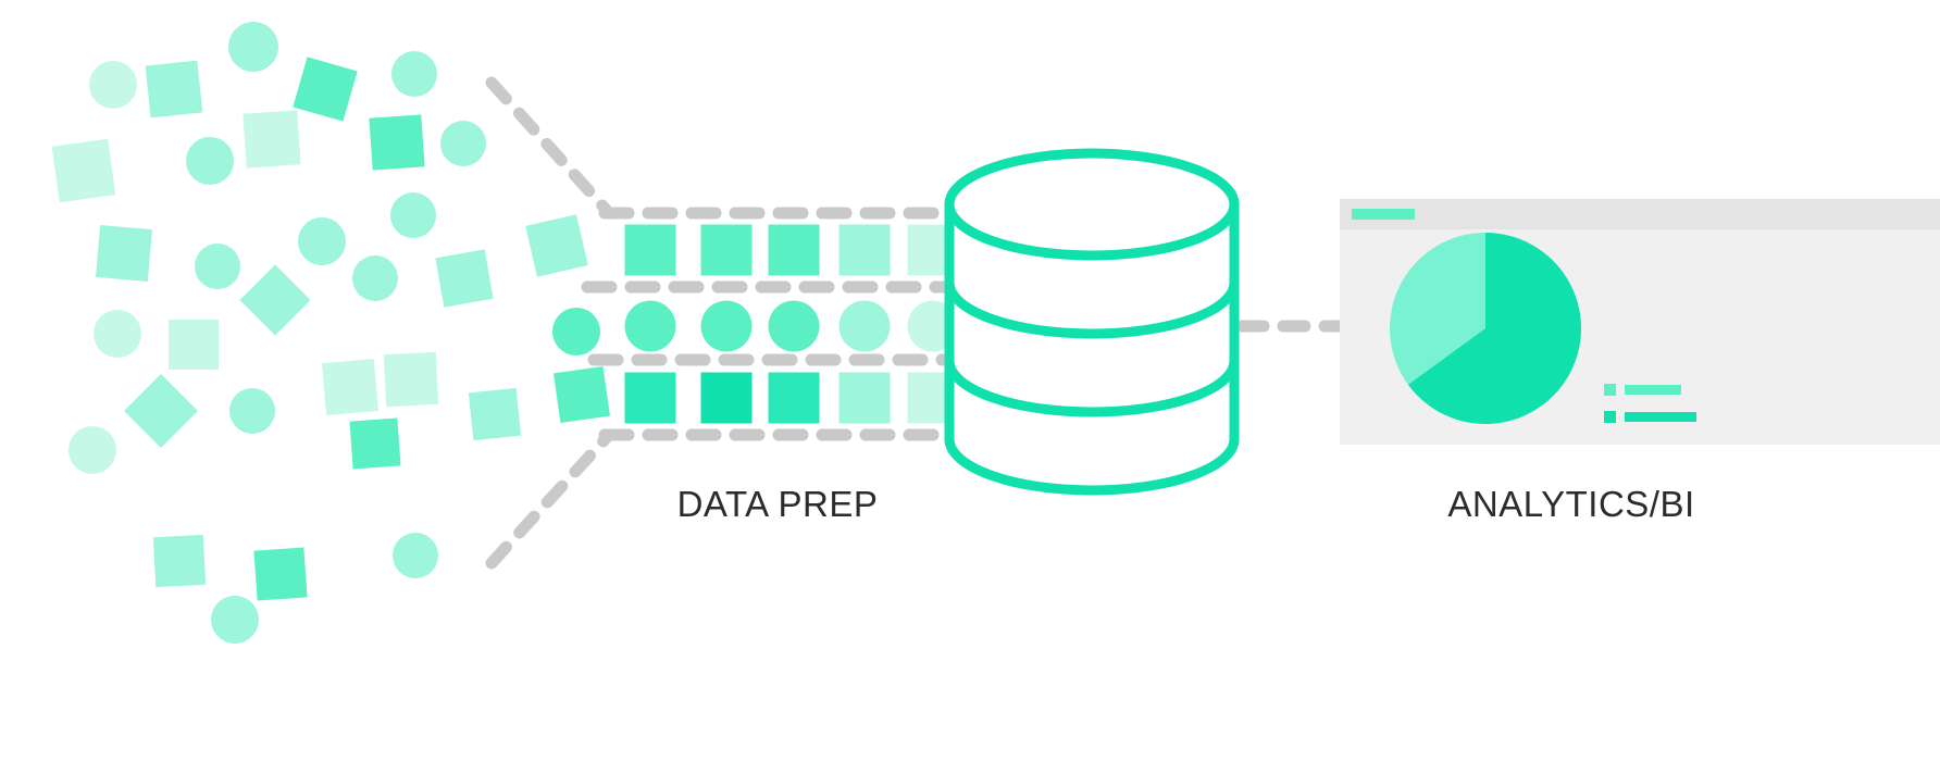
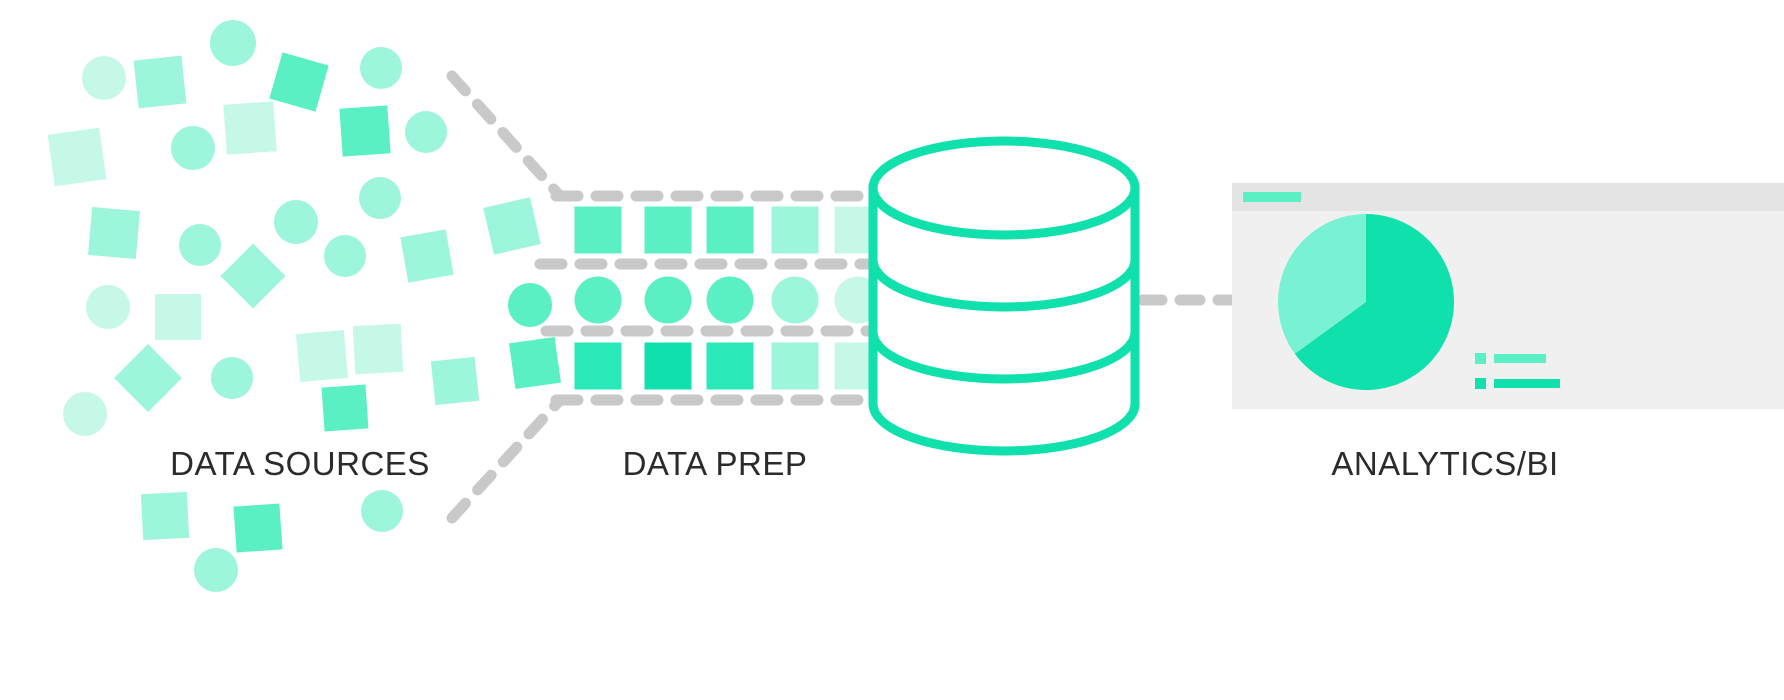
+ DATA SOURCES
  DATA PREP
  ANALYTICS/BI
